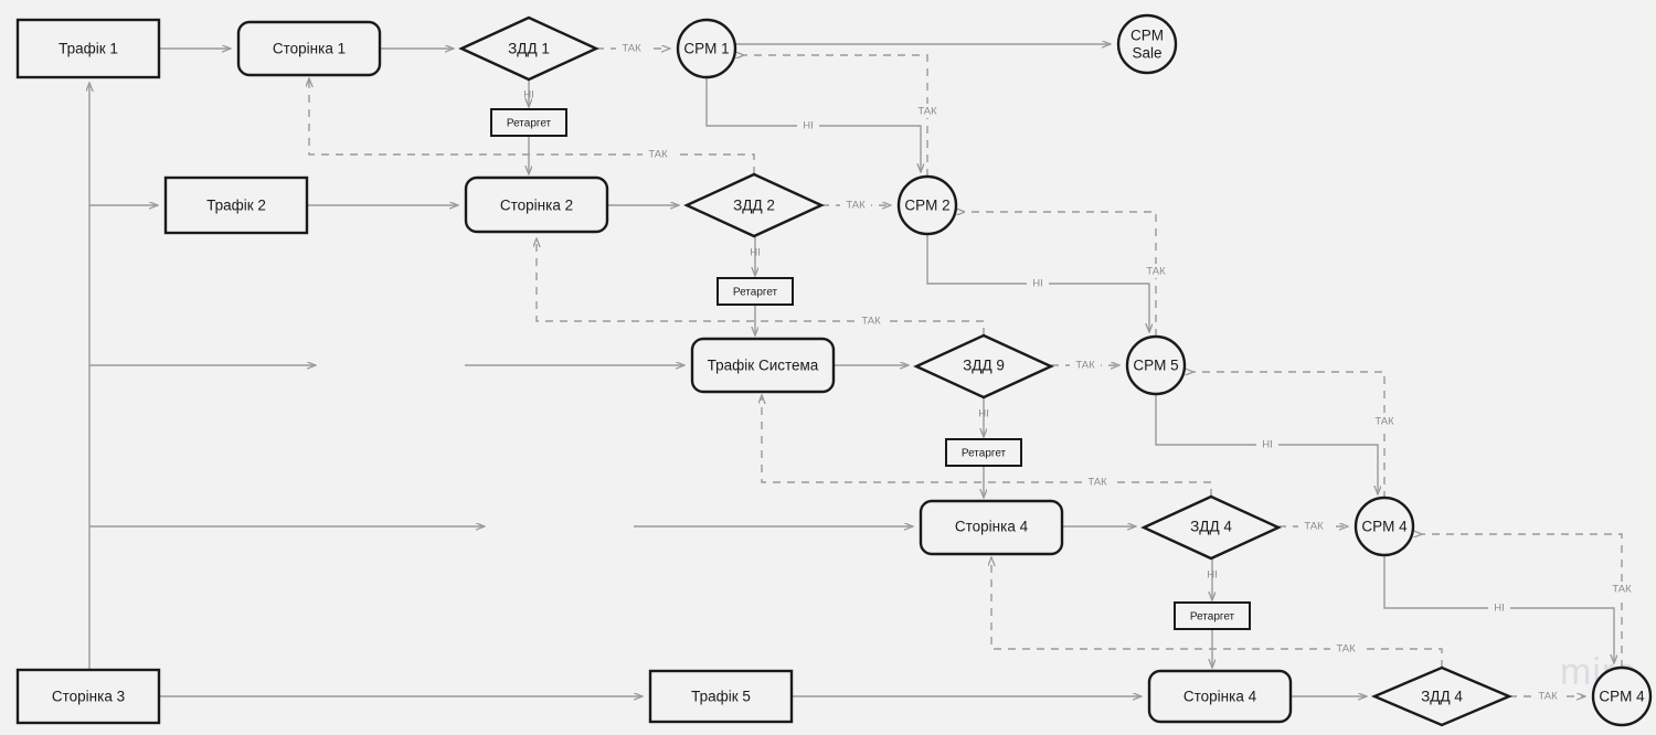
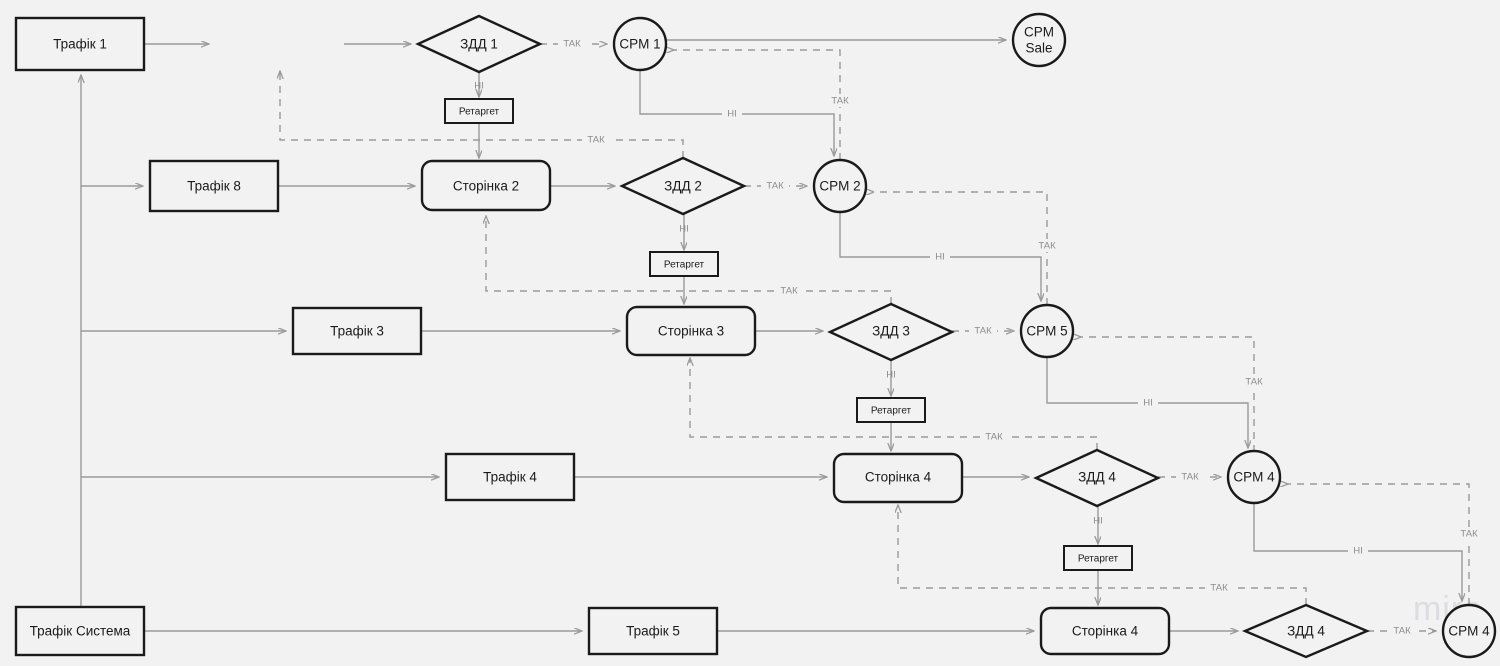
  ТАК
  НІ
  ТАК
  НІ
  ТАК
  ТАК
  НІ
  ТАК
  НІ
  ТАК
  ТАК
  НІ
  ТАК
  НІ
  ТАК
  ТАК
  НІ
  ТАК
  НІ
  ТАК
  ТАК
  Трафік 1
- Сторінка 1
  ЗДД 1
  CPM 1
  CPM
  Sale
  Ретаргет
- Трафік 2
+ Трафік 8
  Сторінка 2
  ЗДД 2
  CPM 2
  Ретаргет
+ Трафік 3
- Трафік Система
+ Сторінка 3
- ЗДД 9
+ ЗДД 3
  CPM 5
  Ретаргет
+ Трафік 4
  Сторінка 4
  ЗДД 4
  CPM 4
  Ретаргет
- Сторінка 3
+ Трафік Система
  Трафік 5
  Сторінка 4
  ЗДД 4
  CPM 4
